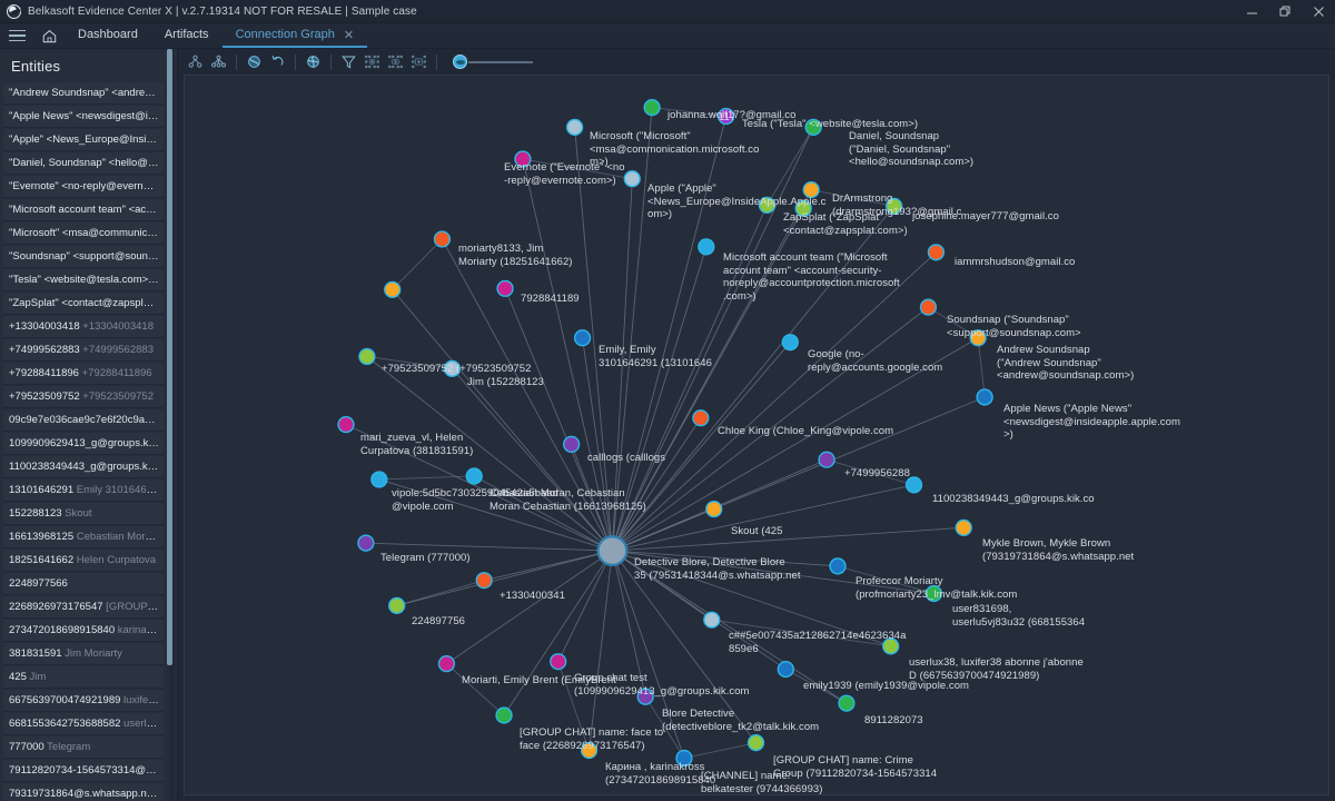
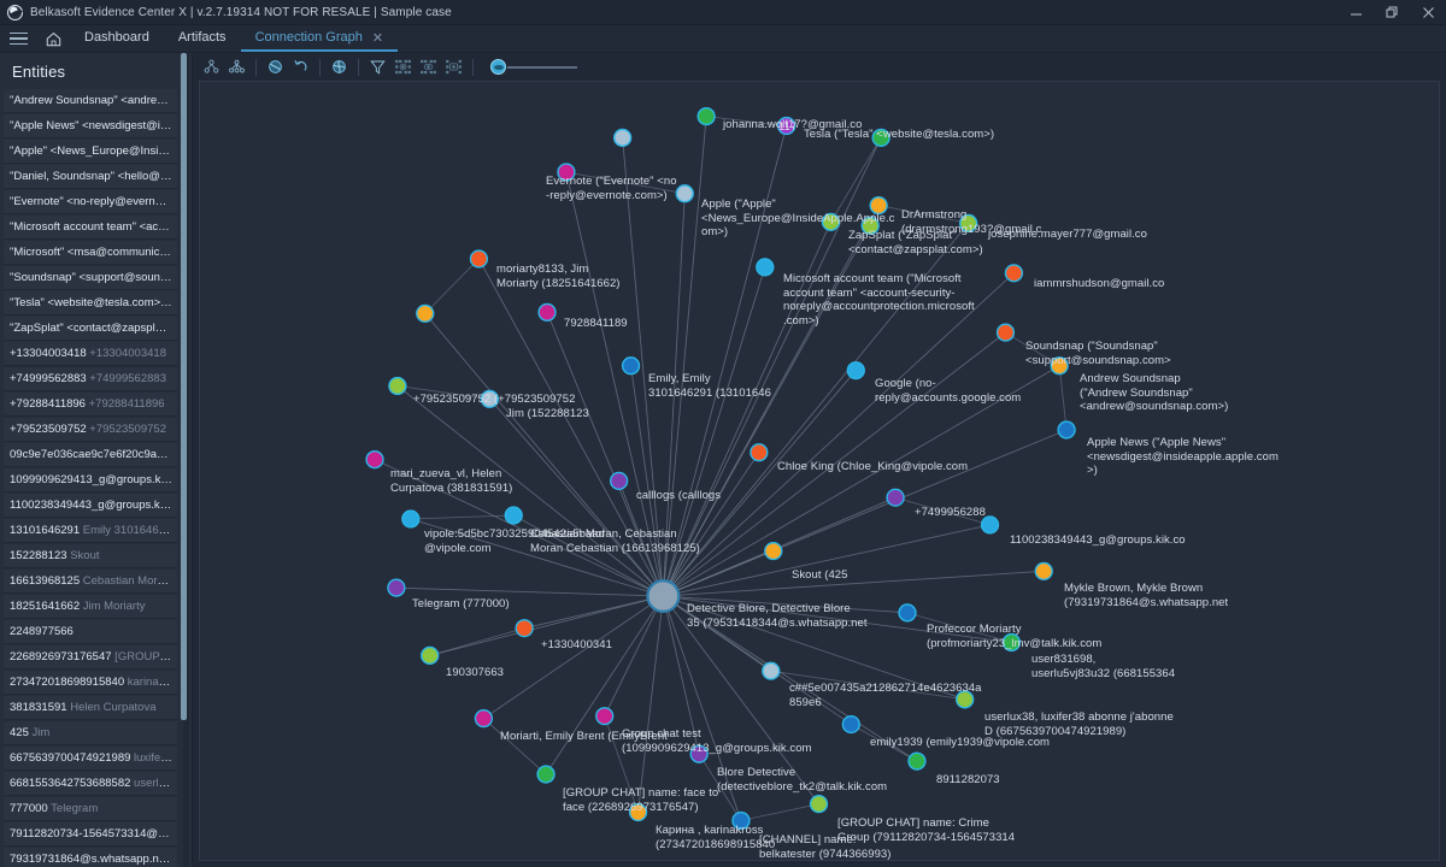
  Belkasoft Evidence Center X | v.2.7.19314 NOT FOR RESALE | Sample case
  Dashboard
  Artifacts
  Connection Graph
  ✕
  Entities
  "Andrew Soundsnap" <andrew@
  "Apple News" <newsdigest@insi
  "Apple" <News_Europe@InsideA
  "Daniel, Soundsnap" <hello@sou
  "Evernote" <no-reply@evernote.c
  "Microsoft account team" <accou
  "Microsoft" <msa@communicatio
  "Soundsnap" <support@soundsn
  "Tesla" <website@tesla.com> we
  "ZapSplat" <contact@zapsplat.co
  +13304003418 +13304003418
  +74999562883 +74999562883
  +79288411896 +79288411896
  +79523509752 +79523509752
  09c9e7e036cae9c7e6f20c9a495
  1099909629413_g@groups.kik.c
  1100238349443_g@groups.kik.c
  13101646291 Emily 3101646291
  152288123 Skout
  16613968125 Cebastian Moran
- 18251641662 Helen Curpatova
+ 18251641662 Jim Moriarty
  2248977566
  2268926973176547 [GROUP CH
  273472018698915840 karinakro
- 381831591 Jim Moriarty
+ 381831591 Helen Curpatova
  425 Jim
  6675639700474921989 luxifer38
  6681553642753688582 userlu5v
  777000 Telegram
  79112820734-1564573314@g.us
  79319731864@s.whatsapp.net
  Detective Blore, Detective Blore
  35 (79531418344@s.whatsapp.net
  johanna.wolf17?@gmail.co
  117
- Microsoft ("Microsoft"
- <msa@commonication.microsoft.co
- m>)
  Tesla ("Tesla" <website@tesla.com>)
  Evernote ("Evernote" <no
  -reply@evernote.com>)
  Apple ("Apple"
  <News_Europe@InsideApple.Apple.c
  om>)
- Daniel, Soundsnap
- ("Daniel, Soundsnap"
- <hello@soundsnap.com>)
  DrArmstrong
  (drarmstrong193?@gmail.c
  josephine.mayer777@gmail.co
  ZapSplat ("ZapSplat"
  <contact@zapsplat.com>)
  Microsoft account team ("Microsoft
  account team" <account-security-
  noreply@accountprotection.microsoft
  .com>)
  iammrshudson@gmail.co
  moriarty8133, Jim
  Moriarty (18251641662)
  7928841189
  Soundsnap ("Soundsnap"
  <support@soundsnap.com>
  Andrew Soundsnap
  ("Andrew Soundsnap"
  <andrew@soundsnap.com>)
  Emily, Emily
  3101646291 (13101646
  Google (no-
  reply@accounts.google.com
  +79523509752 (+79523509752
  Jim (152288123
  Apple News ("Apple News"
  <newsdigest@insideapple.apple.com
  >)
  mari_zueva_vl, Helen
  Curpatova (381831591)
  Chloe King (Chloe_King@vipole.com
  calllogs (calllogs
  +7499956288
  1100238349443_g@groups.kik.co
  vipole:5d5bc730325904542a5baad
  @vipole.com
  Cebastian Moran, Cebastian
  Moran Cebastian (16613968125)
  Telegram (777000)
  Skout (425
  Mykle Brown, Mykle Brown
  (79319731864@s.whatsapp.net
  Profeccor Moriarty
  (profmoriarty23_lmv@talk.kik.com
  +1330400341
- 224897756
+ 190307663
  user831698,
  userlu5vj83u32 (668155364
  c##5e007435a212862714e4623634a
  859e6
  userlux38, luxifer38 abonne j'abonne
  D (6675639700474921989)
  emily1939 (emily1939@vipole.com
  Moriarti, Emily Brent (EmilyBrent
  Group chat test
  (1099909629413_g@groups.kik.com
  [GROUP CHAT] name: face to
  face (2268926973176547)
  Blore Detective
  (detectiveblore_tk2@talk.kik.com
  Карина , karinakross
  (273472018698915840
  [CHANNEL] name:
  belkatester (9744366993)
  [GROUP CHAT] name: Crime
  Group (79112820734-1564573314
  8911282073
